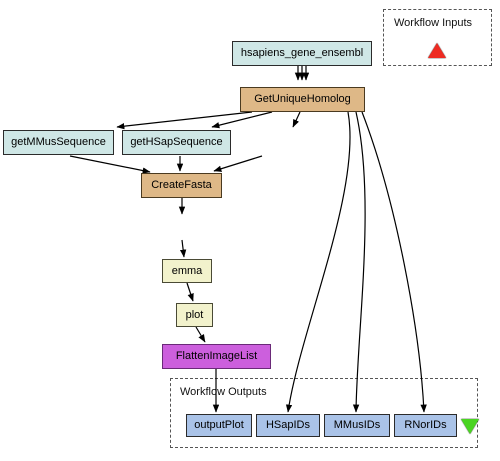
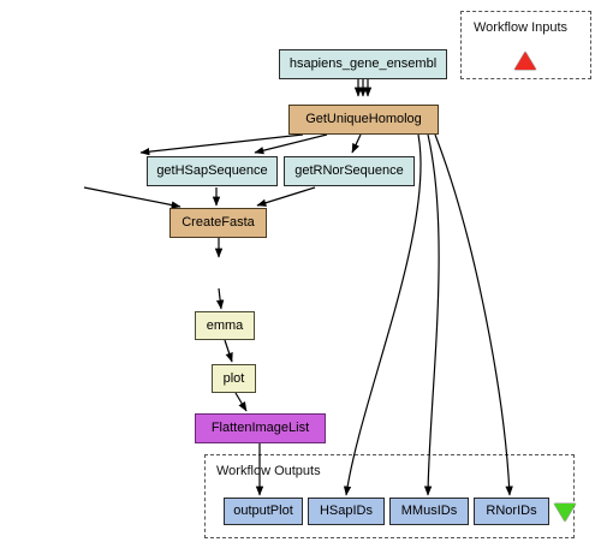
  Workflow Inputs
  Workflow Outputs
  hsapiens_gene_ensembl
  GetUniqueHomolog
- getMMusSequence
  getHSapSequence
+ getRNorSequence
  CreateFasta
  emma
  plot
  FlattenImageList
  outputPlot
  HSapIDs
  MMusIDs
  RNorIDs
